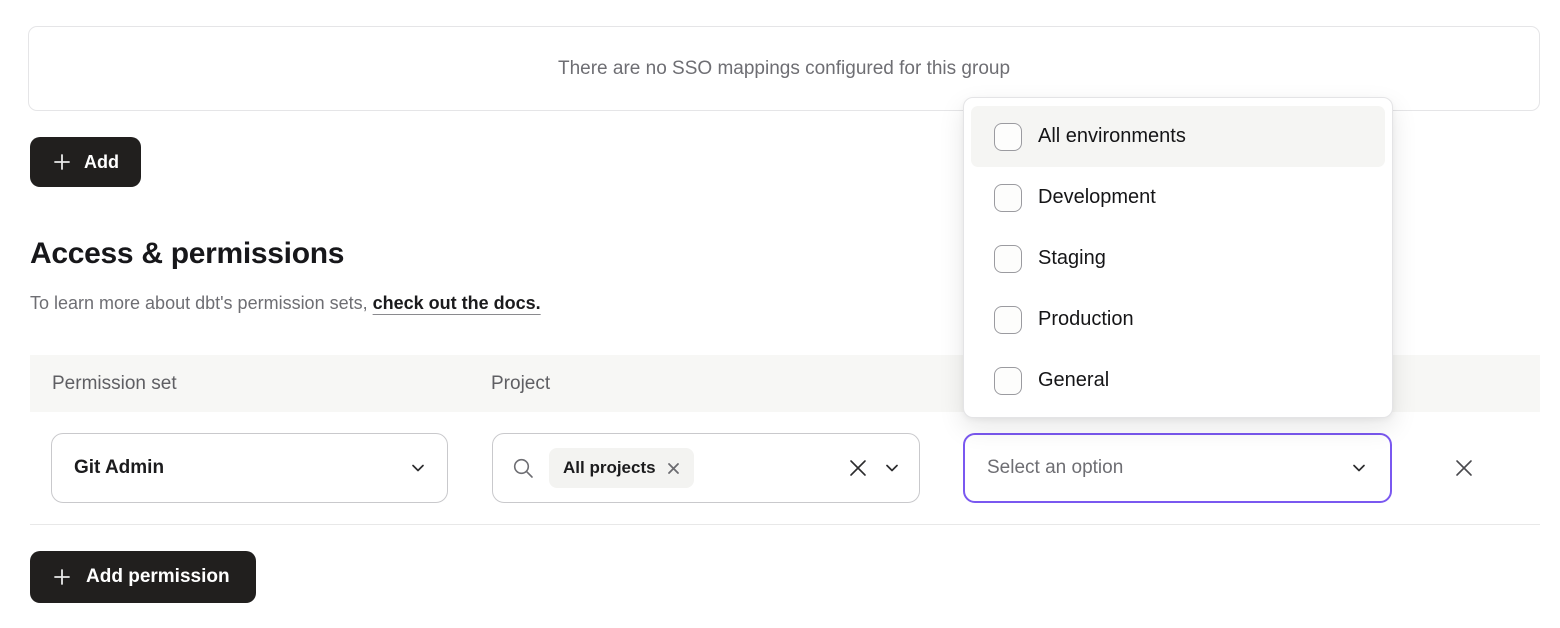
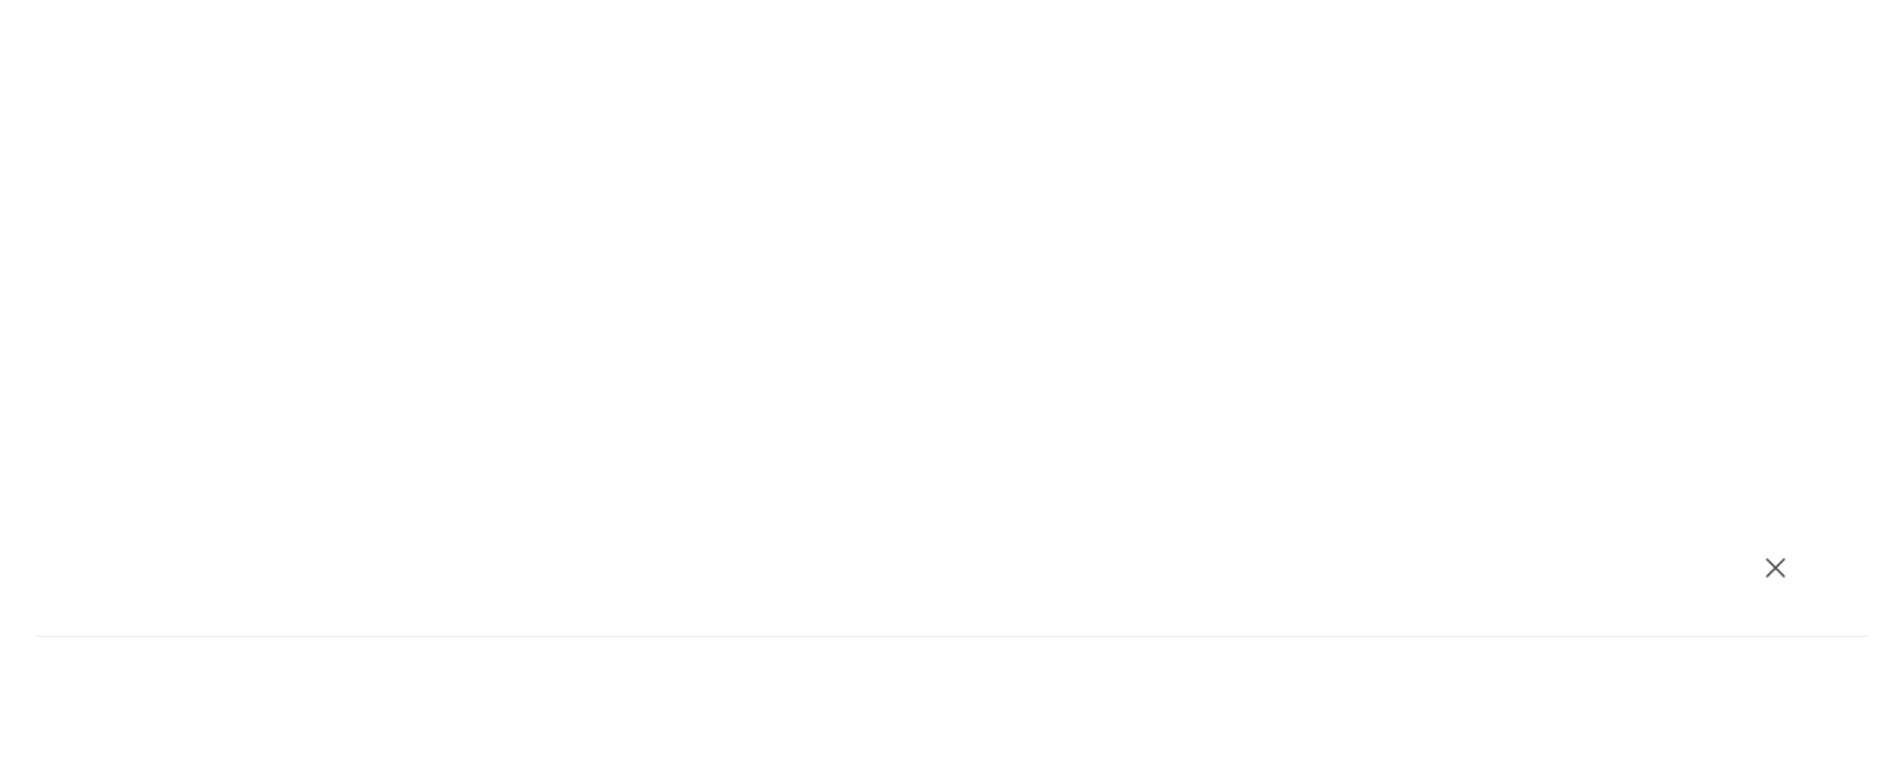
- There are no SSO mappings configured for this group
- Add
- Access & permissions
- To learn more about dbt's permission sets, check out the docs.
- Permission set
- Project
- Git Admin
- All projects
- Select an option
- Add permission
- All environments
- Development
- Staging
- Production
- General
